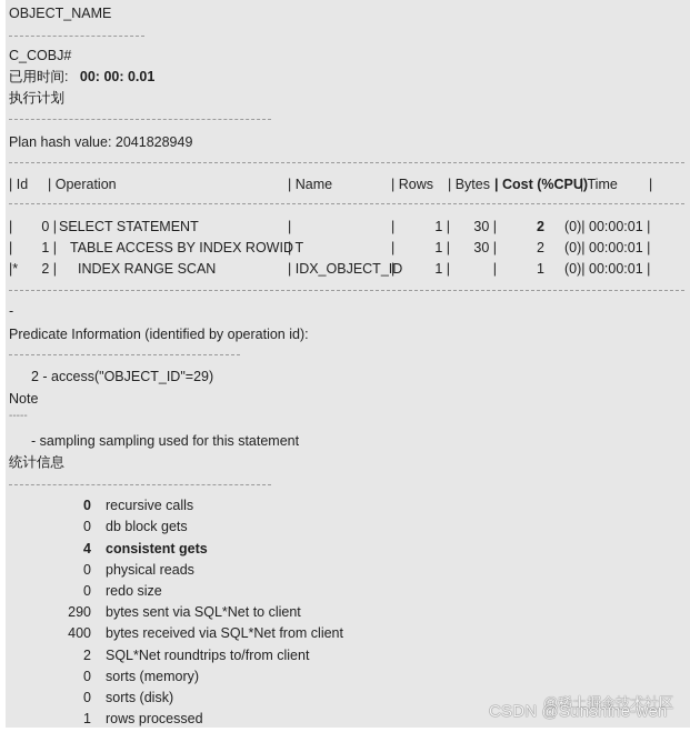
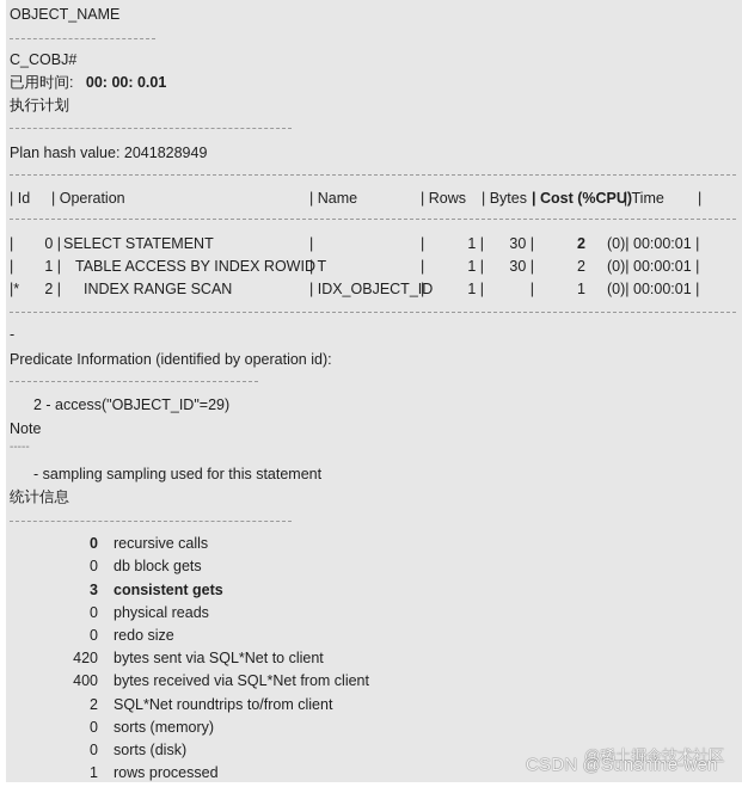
  OBJECT_NAME
  C_COBJ#
  已用时间: 00: 00: 0.01
  执行计划
  Plan hash value: 2041828949
  | Id
  | Operation
  | Name
  | Rows
  | Bytes
  | Cost (%CPU)
  | Time
  |
  |
  0 |
  SELECT STATEMENT
  |
  |
  1 |
  30 |
  2
  (0)| 00:00:01 |
  |
  1 |
  TABLE ACCESS BY INDEX ROWID
  | T
  |
  1 |
  30 |
  2
  (0)| 00:00:01 |
  |*
  2 |
  INDEX RANGE SCAN
  | IDX_OBJECT_ID
  |
  1 |
  |
  1
  (0)| 00:00:01 |
  -
  Predicate Information (identified by operation id):
  2 - access("OBJECT_ID"=29)
  Note
  -----
  - sampling sampling used for this statement
  统计信息
  0
  recursive calls
  0
  db block gets
- 4
+ 3
  consistent gets
  0
  physical reads
  0
  redo size
- 290
+ 420
  bytes sent via SQL*Net to client
  400
  bytes received via SQL*Net from client
  2
  SQL*Net roundtrips to/from client
  0
  sorts (memory)
  0
  sorts (disk)
  1
  rows processed
  @稀土掘金技术社区
  CSDN @Sunshine-wen
